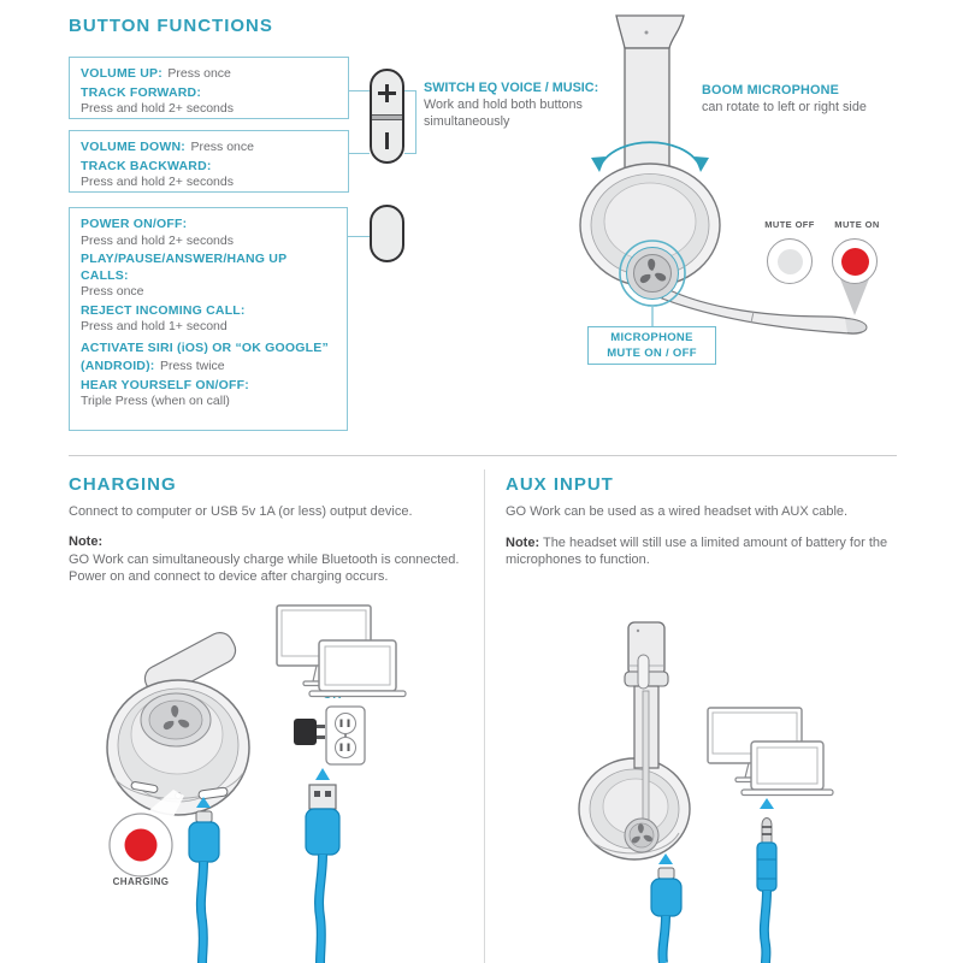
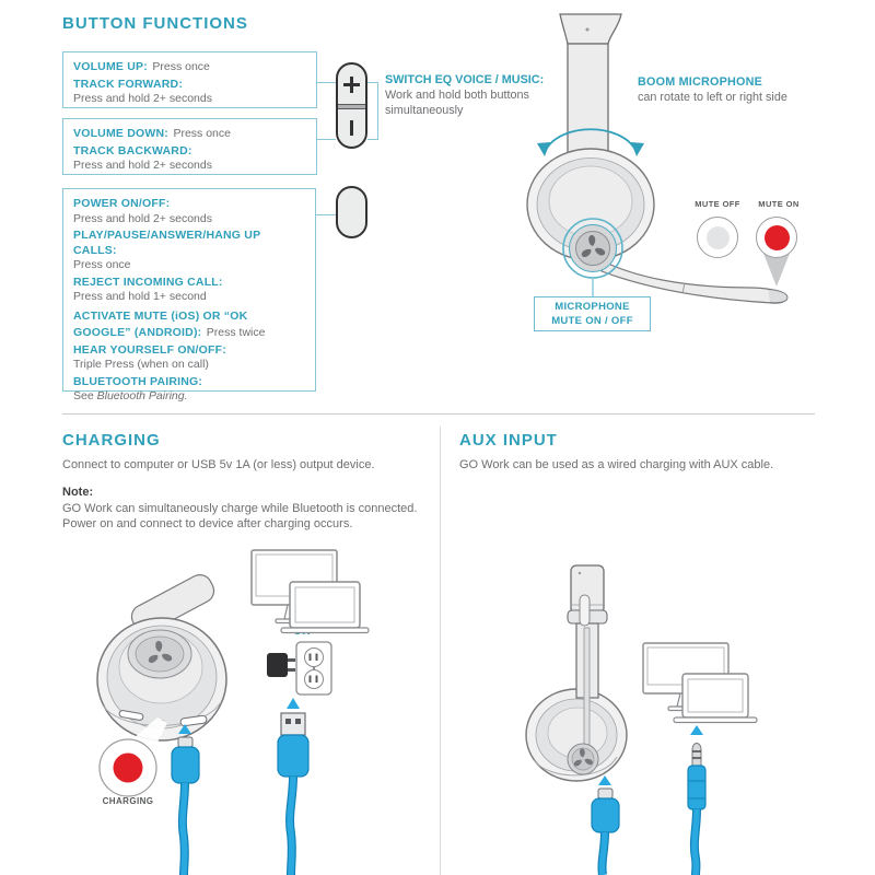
  BUTTON FUNCTIONS
  VOLUME UP: Press once
  TRACK FORWARD:
  Press and hold 2+ seconds
  VOLUME DOWN: Press once
  TRACK BACKWARD:
  Press and hold 2+ seconds
  POWER ON/OFF:
  Press and hold 2+ seconds
  PLAY/PAUSE/ANSWER/HANG UP CALLS:
  Press once
  REJECT INCOMING CALL:
  Press and hold 1+ second
- ACTIVATE SIRI (iOS) OR “OK GOOGLE” (ANDROID): Press twice
+ ACTIVATE MUTE (iOS) OR “OK GOOGLE” (ANDROID): Press twice
  HEAR YOURSELF ON/OFF:
  Triple Press (when on call)
+ BLUETOOTH PAIRING:
+ See Bluetooth Pairing.
  SWITCH EQ VOICE / MUSIC:
  Work and hold both buttons
  simultaneously
  BOOM MICROPHONE
  can rotate to left or right side
  MUTE OFF
  MUTE ON
  MICROPHONE
  MUTE ON / OFF
  CHARGING
  Connect to computer or USB 5v 1A (or less) output device.
  Note:
  GO Work can simultaneously charge while Bluetooth is connected.
  Power on and connect to device after charging occurs.
  CHARGING
  AUX INPUT
- GO Work can be used as a wired headset with AUX cable.
+ GO Work can be used as a wired charging with AUX cable.
- Note: The headset will still use a limited amount of battery for the microphones to function.
